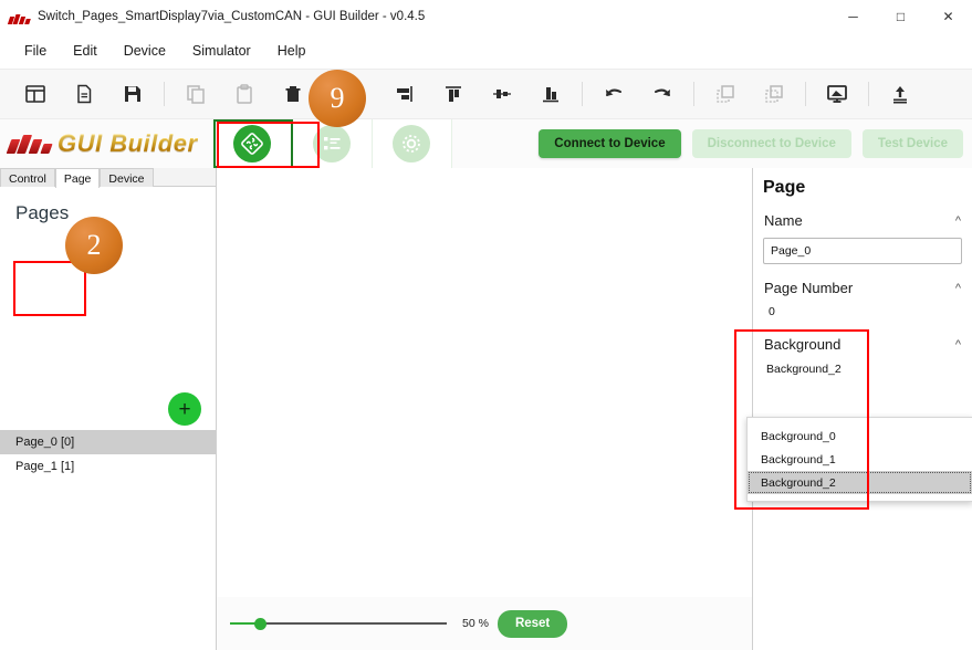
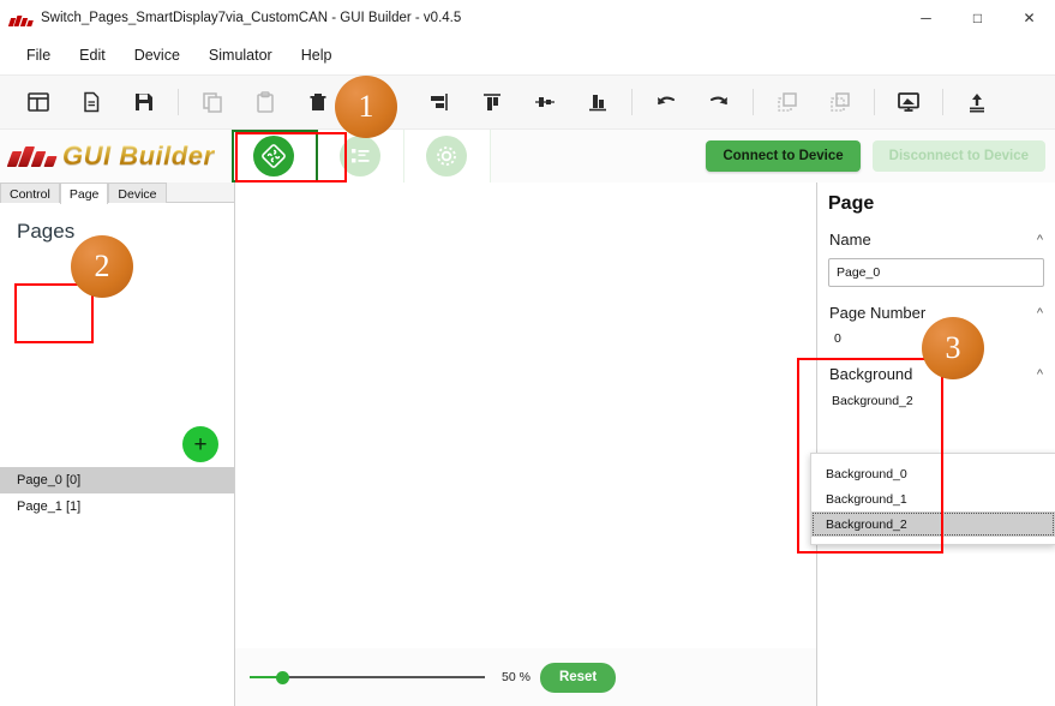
  Switch_Pages_SmartDisplay7via_CustomCAN - GUI Builder - v0.4.5
  ─
  □
  ✕
  File
  Edit
  Device
  Simulator
  Help
  GUI Builder
  Connect to Device
  Disconnect to Device
- Test Device
  Control
  Page
  Device
  Pages
  +
  Page_0 [0]
  Page_1 [1]
  50 %
  Reset
  Page
  Name
  ^
  Page_0
  Page Number
  ^
  0
  Background
  ^
  Background_2
  Background_0
  Background_1
  Background_2
- 9
+ 1
  2
+ 3
